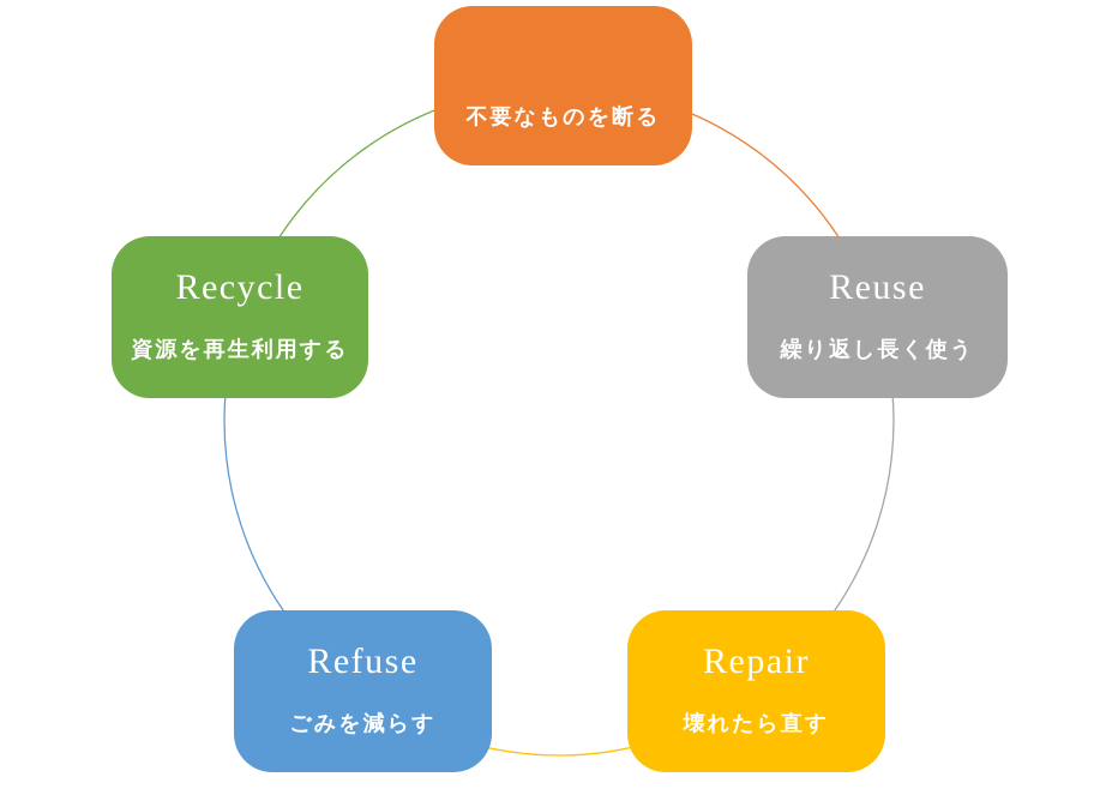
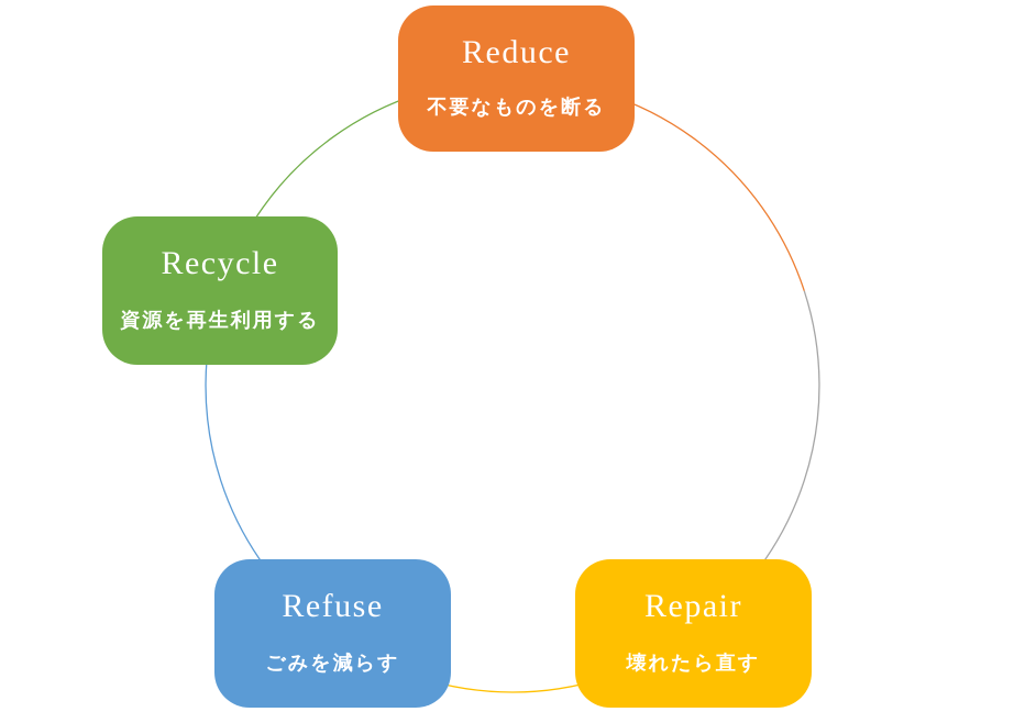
+ Reduce
  不要なものを断る
- Reuse
- 繰り返し長く使う
  Repair
  壊れたら直す
  Refuse
  ごみを減らす
  Recycle
  資源を再生利用する
